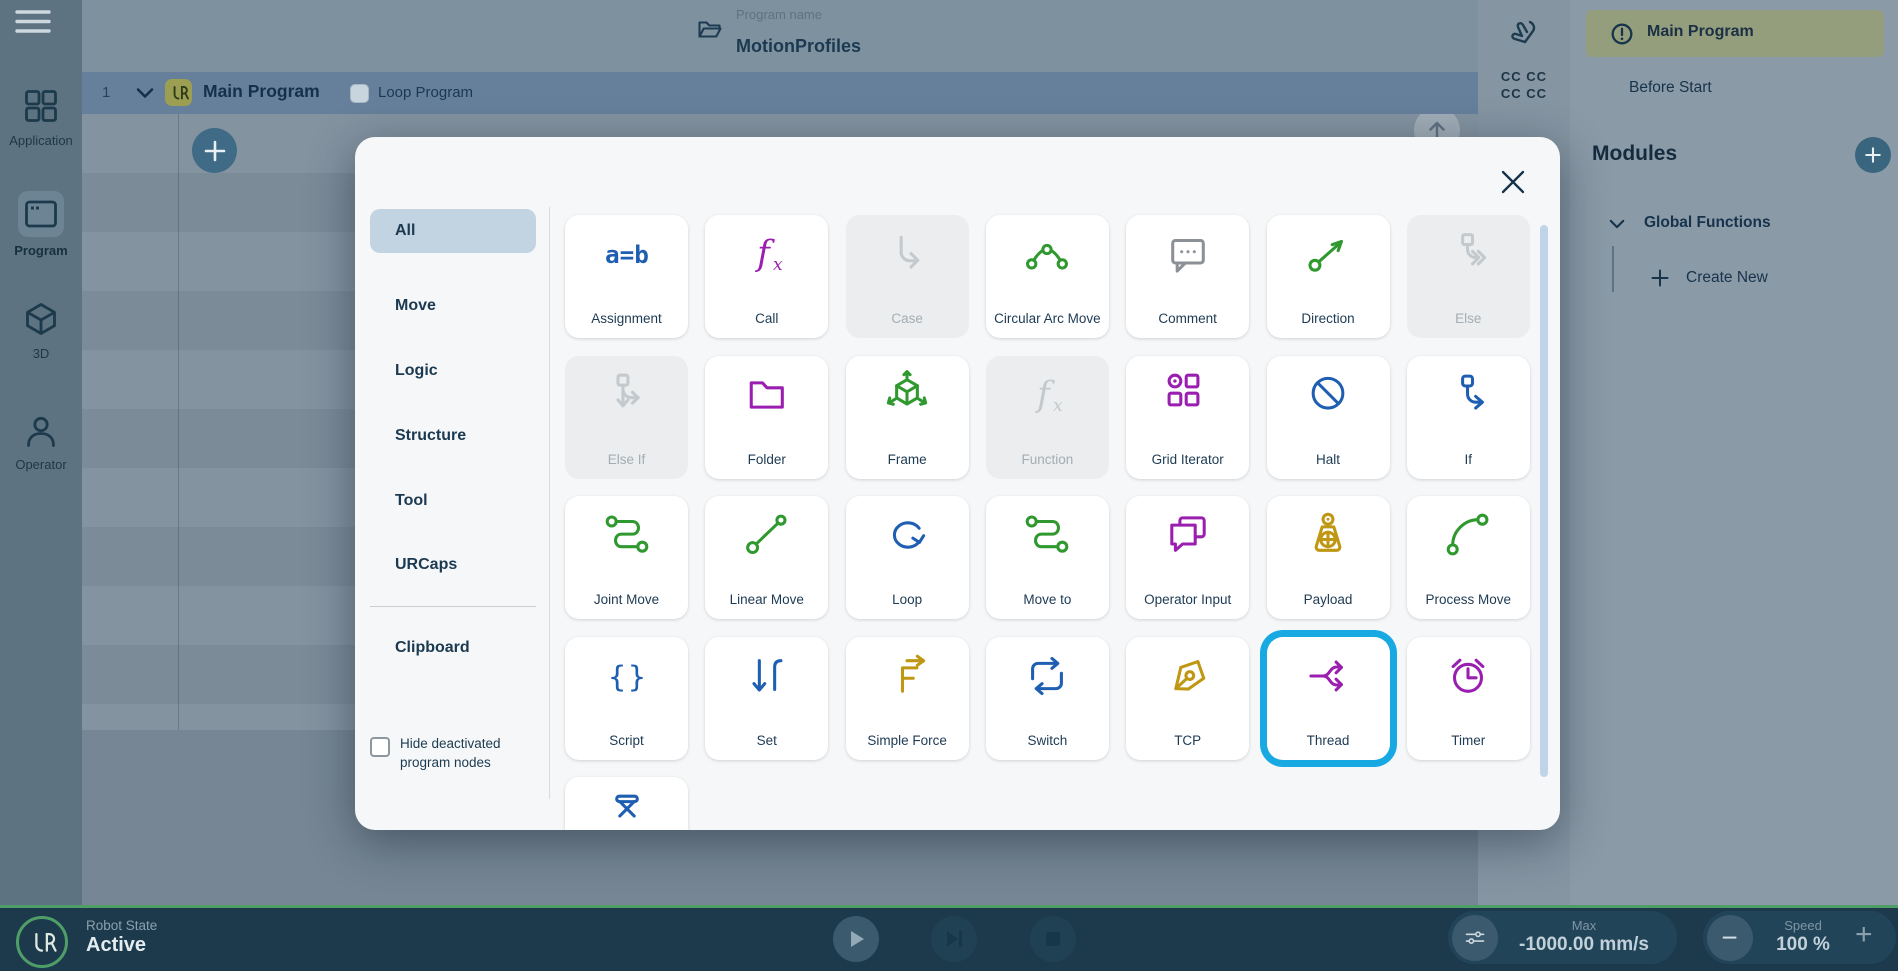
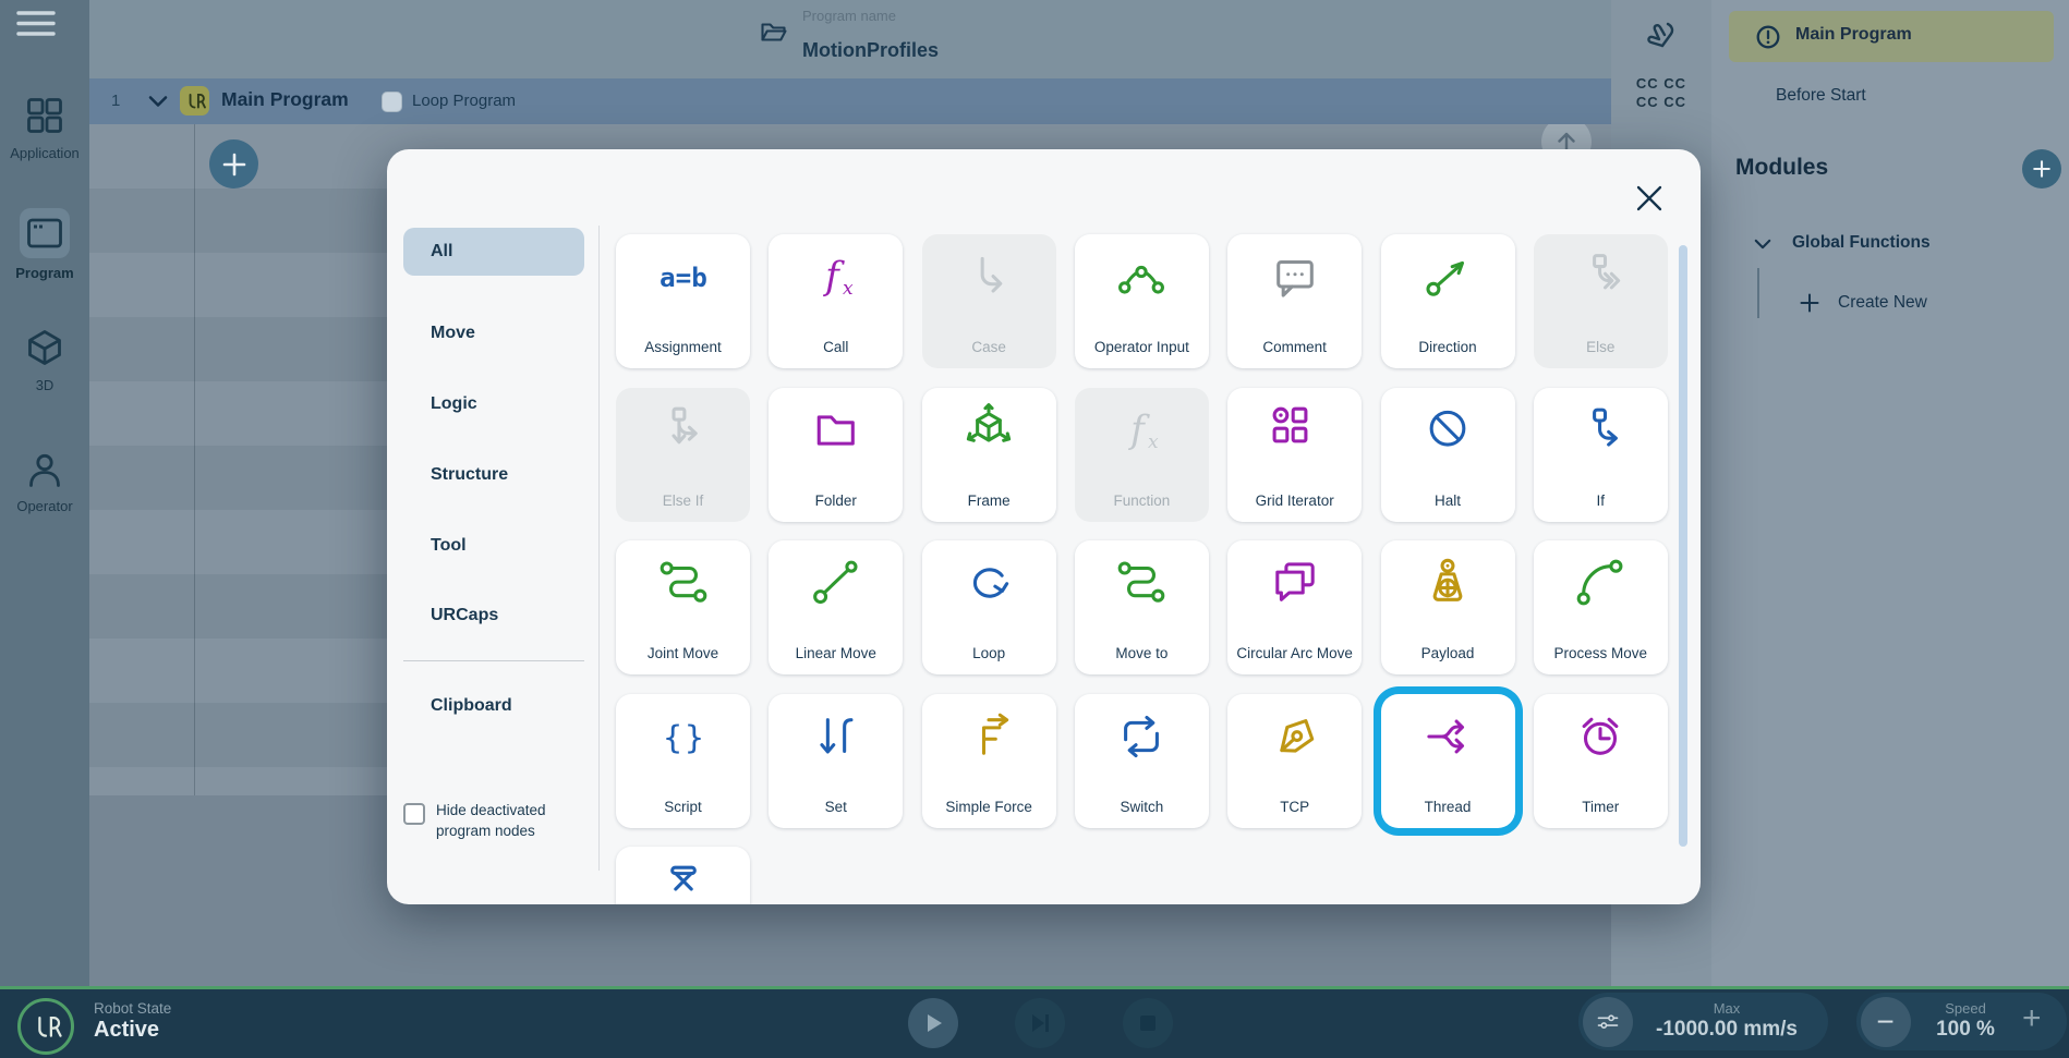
  Application
  Program
  3D
  Operator
  Program name
  MotionProfiles
  CC CC
  CC CC
  1
  Main Program
  Loop Program
  Main Program
  Before Start
  Modules
  Global Functions
  Create New
  All
  Move
  Logic
  Structure
  Tool
  URCaps
  Clipboard
  a=b
  Assignment
  f
  x
  Call
  Case
- Circular Arc Move
+ Operator Input
  Comment
  Direction
  Else
  Else If
  Folder
  Frame
  f
  x
  Function
  Grid Iterator
  Halt
  If
  Joint Move
  Linear Move
  Loop
  Move to
- Operator Input
+ Circular Arc Move
  Payload
  Process Move
  {
  }
  Script
  Set
  Simple Force
  Switch
  TCP
  Thread
  Timer
  Hide deactivated program nodes
  Robot State
  Active
  Max
  -1000.00 mm/s
  −
  Speed
  100 %
  +
